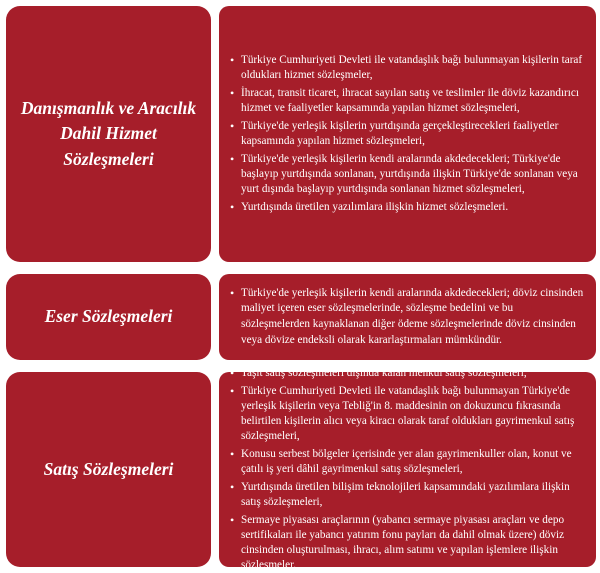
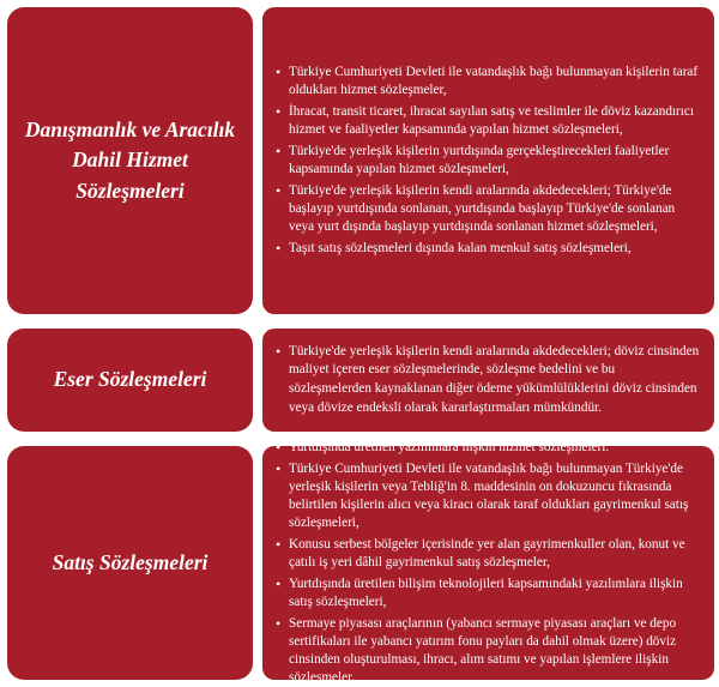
  Danışmanlık ve Aracılık Dahil Hizmet Sözleşmeleri
  Türkiye Cumhuriyeti Devleti ile vatandaşlık bağı bulunmayan kişilerin taraf oldukları hizmet sözleşmeler,
  İhracat, transit ticaret, ihracat sayılan satış ve teslimler ile döviz kazandırıcı hizmet ve faaliyetler kapsamında yapılan hizmet sözleşmeleri,
  Türkiye'de yerleşik kişilerin yurtdışında gerçekleştirecekleri faaliyetler kapsamında yapılan hizmet sözleşmeleri,
- Türkiye'de yerleşik kişilerin kendi aralarında akdedecekleri; Türkiye'de başlayıp yurtdışında sonlanan, yurtdışında ilişkin Türkiye'de sonlanan veya yurt dışında başlayıp yurtdışında sonlanan hizmet sözleşmeleri,
+ Türkiye'de yerleşik kişilerin kendi aralarında akdedecekleri; Türkiye'de başlayıp yurtdışında sonlanan, yurtdışında başlayıp Türkiye'de sonlanan veya yurt dışında başlayıp yurtdışında sonlanan hizmet sözleşmeleri,
- Yurtdışında üretilen yazılımlara ilişkin hizmet sözleşmeleri.
+ Taşıt satış sözleşmeleri dışında kalan menkul satış sözleşmeleri,
  Eser Sözleşmeleri
- Türkiye'de yerleşik kişilerin kendi aralarında akdedecekleri; döviz cinsinden maliyet içeren eser sözleşmelerinde, sözleşme bedelini ve bu sözleşmelerden kaynaklanan diğer ödeme sözleşmelerinde döviz cinsinden veya dövize endeksli olarak kararlaştırmaları mümkündür.
+ Türkiye'de yerleşik kişilerin kendi aralarında akdedecekleri; döviz cinsinden maliyet içeren eser sözleşmelerinde, sözleşme bedelini ve bu sözleşmelerden kaynaklanan diğer ödeme yükümlülüklerini döviz cinsinden veya dövize endeksli olarak kararlaştırmaları mümkündür.
  Satış Sözleşmeleri
- Taşıt satış sözleşmeleri dışında kalan menkul satış sözleşmeleri,
+ Yurtdışında üretilen yazılımlara ilişkin hizmet sözleşmeleri.
  Türkiye Cumhuriyeti Devleti ile vatandaşlık bağı bulunmayan Türkiye'de yerleşik kişilerin veya Tebliğ'in 8. maddesinin on dokuzuncu fıkrasında belirtilen kişilerin alıcı veya kiracı olarak taraf oldukları gayrimenkul satış sözleşmeleri,
- Konusu serbest bölgeler içerisinde yer alan gayrimenkuller olan, konut ve çatılı iş yeri dâhil gayrimenkul satış sözleşmeleri,
+ Konusu serbest bölgeler içerisinde yer alan gayrimenkuller olan, konut ve çatılı iş yeri dâhil gayrimenkul satış sözleşmeler,
  Yurtdışında üretilen bilişim teknolojileri kapsamındaki yazılımlara ilişkin satış sözleşmeleri,
  Sermaye piyasası araçlarının (yabancı sermaye piyasası araçları ve depo sertifikaları ile yabancı yatırım fonu payları da dahil olmak üzere) döviz cinsinden oluşturulması, ihracı, alım satımı ve yapılan işlemlere ilişkin sözleşmeler.
